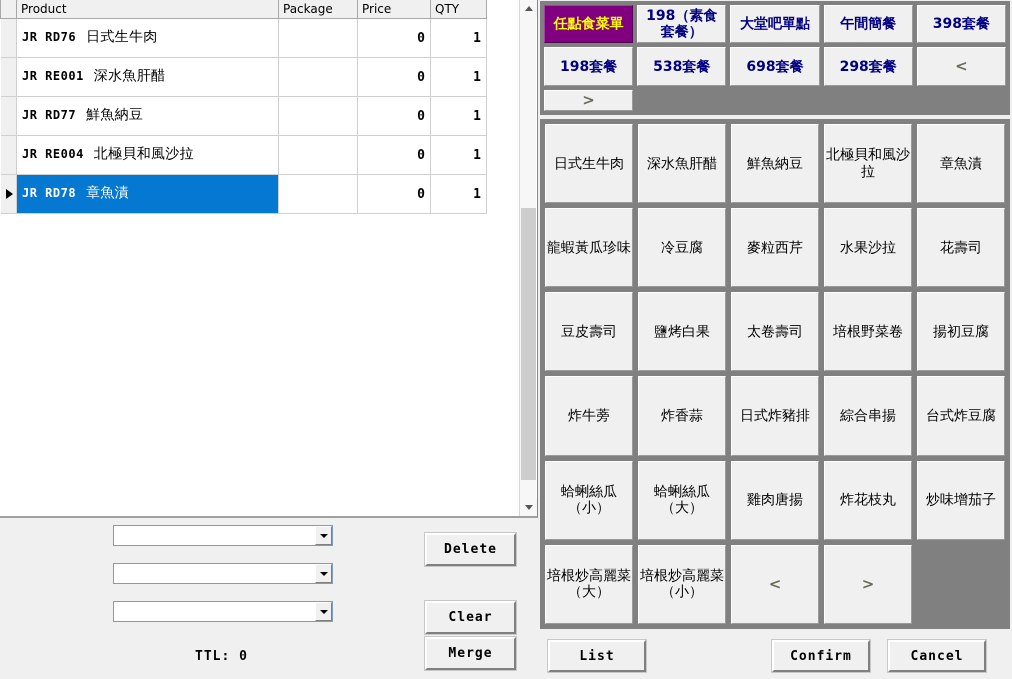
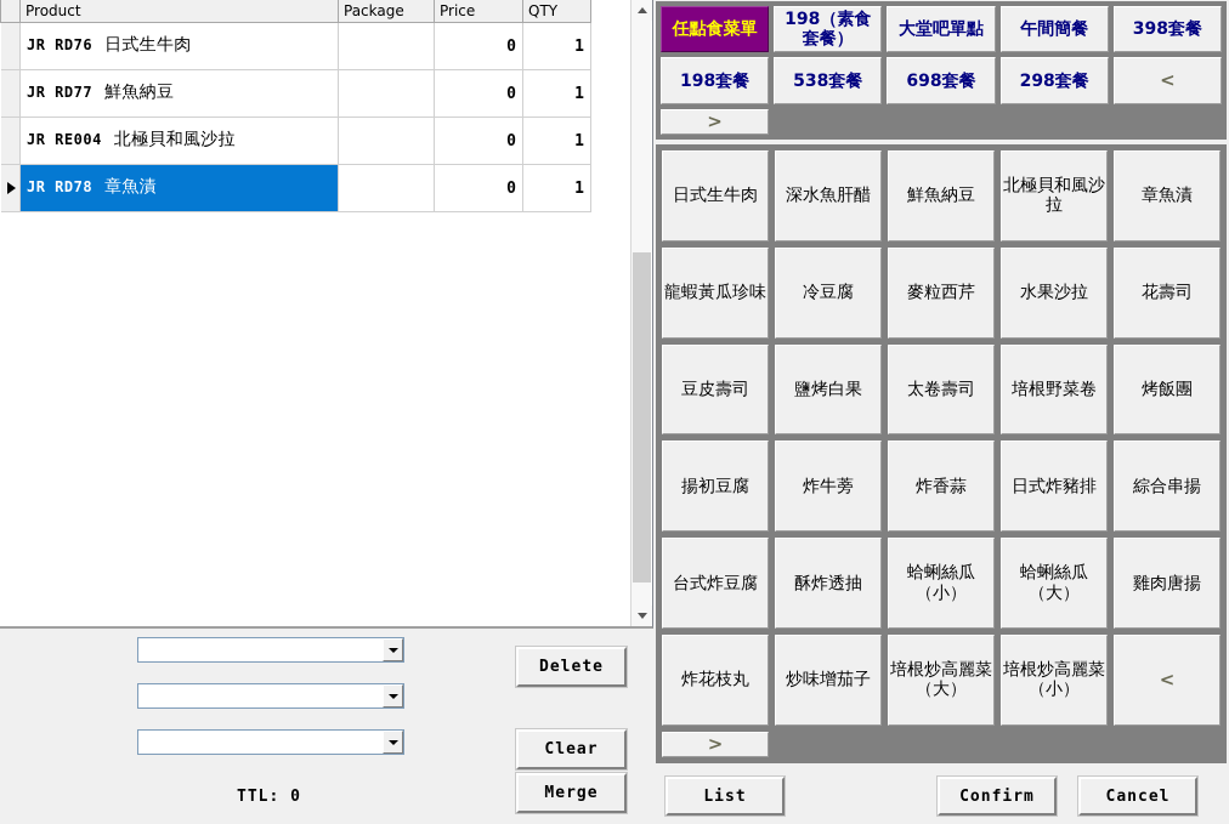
  	Product	Package	Price	QTY
  	JR RD76 日式生牛肉		0	1
- 	JR RE001 深水魚肝醋		0	1
  	JR RD77 鮮魚納豆		0	1
  	JR RE004 北極貝和風沙拉		0	1
  	JR RD78 章魚漬		0	1
  TTL: 0
  Delete
  Clear
  Merge
  任點食菜單
  198（素食套餐）
  大堂吧單點
  午間簡餐
  398套餐
  198套餐
  538套餐
  698套餐
  298套餐
  <
  >
  日式生牛肉
  深水魚肝醋
  鮮魚納豆
  北極貝和風沙拉
  章魚漬
  龍蝦黃瓜珍味
  冷豆腐
  麥粒西芹
  水果沙拉
  花壽司
  豆皮壽司
  鹽烤白果
  太卷壽司
  培根野菜卷
+ 烤飯團
  揚初豆腐
  炸牛蒡
  炸香蒜
  日式炸豬排
  綜合串揚
  台式炸豆腐
+ 酥炸透抽
  蛤蜊絲瓜（小）
  蛤蜊絲瓜（大）
  雞肉唐揚
  炸花枝丸
  炒味增茄子
  培根炒高麗菜（大）
  培根炒高麗菜（小）
  <
  >
  List
  Confirm
  Cancel
